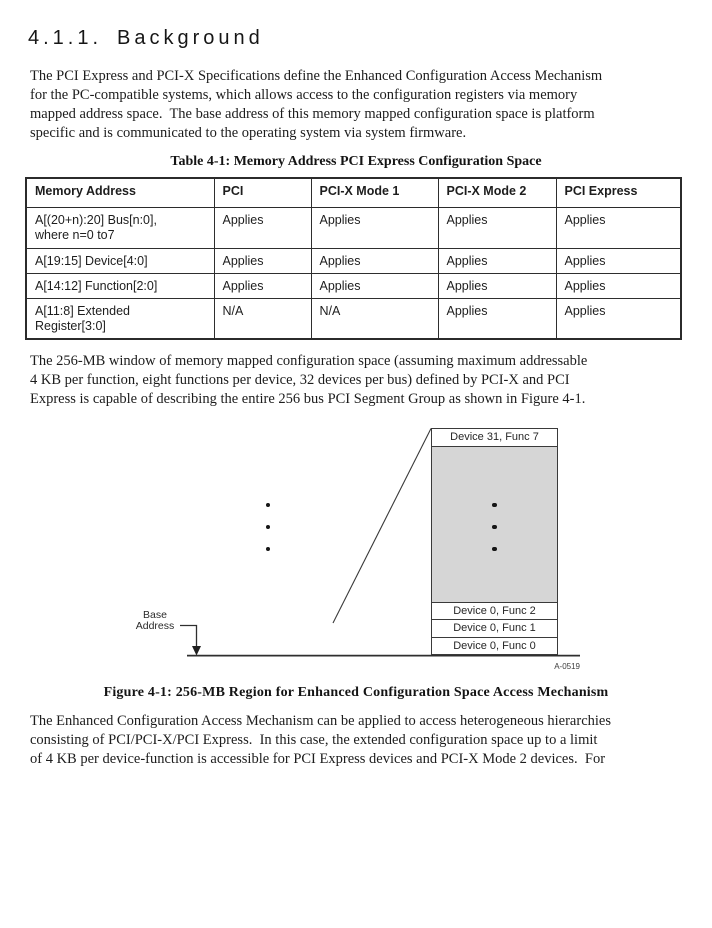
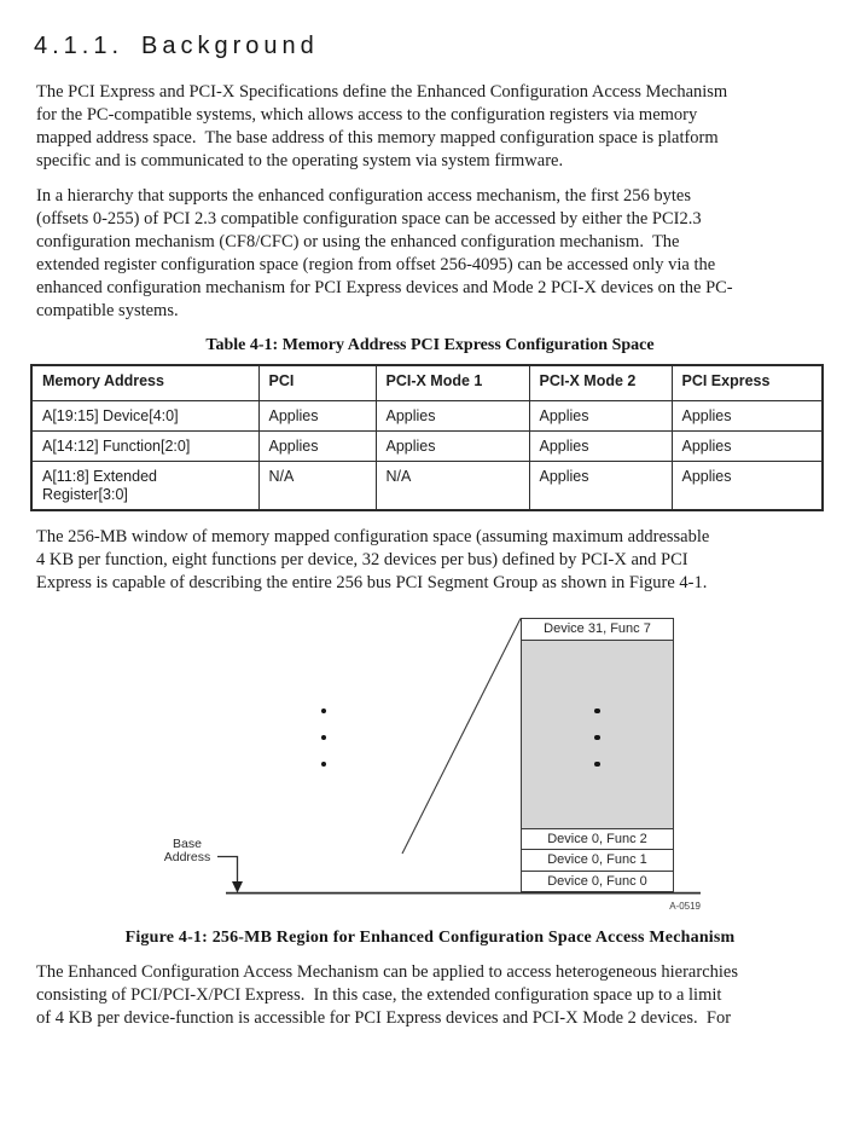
  4.1.1.
  Background
  The PCI Express and PCI-X Specifications define the Enhanced Configuration Access Mechanism
  for the PC-compatible systems, which allows access to the configuration registers via memory
  mapped address space. The base address of this memory mapped configuration space is platform
  specific and is communicated to the operating system via system firmware.
+ In a hierarchy that supports the enhanced configuration access mechanism, the first 256 bytes
+ (offsets 0-255) of PCI 2.3 compatible configuration space can be accessed by either the PCI2.3
+ configuration mechanism (CF8/CFC) or using the enhanced configuration mechanism. The
+ extended register configuration space (region from offset 256-4095) can be accessed only via the
+ enhanced configuration mechanism for PCI Express devices and Mode 2 PCI-X devices on the PC-
+ compatible systems.
  Table 4-1: Memory Address PCI Express Configuration Space
  Memory Address	PCI	PCI-X Mode 1	PCI-X Mode 2	PCI Express
- A[(20+n):20] Bus[n:0], where n=0 to7	Applies	Applies	Applies	Applies
  A[19:15] Device[4:0]	Applies	Applies	Applies	Applies
  A[14:12] Function[2:0]	Applies	Applies	Applies	Applies
  A[11:8] Extended Register[3:0]	N/A	N/A	Applies	Applies
  The 256-MB window of memory mapped configuration space (assuming maximum addressable
  4 KB per function, eight functions per device, 32 devices per bus) defined by PCI-X and PCI
  Express is capable of describing the entire 256 bus PCI Segment Group as shown in Figure 4-1.
  Device 31, Func 7
  Device 0, Func 2
  Device 0, Func 1
  Device 0, Func 0
  Base
  Address
  A-0519
  Figure 4-1: 256-MB Region for Enhanced Configuration Space Access Mechanism
  The Enhanced Configuration Access Mechanism can be applied to access heterogeneous hierarchies
  consisting of PCI/PCI-X/PCI Express. In this case, the extended configuration space up to a limit
  of 4 KB per device-function is accessible for PCI Express devices and PCI-X Mode 2 devices. For
